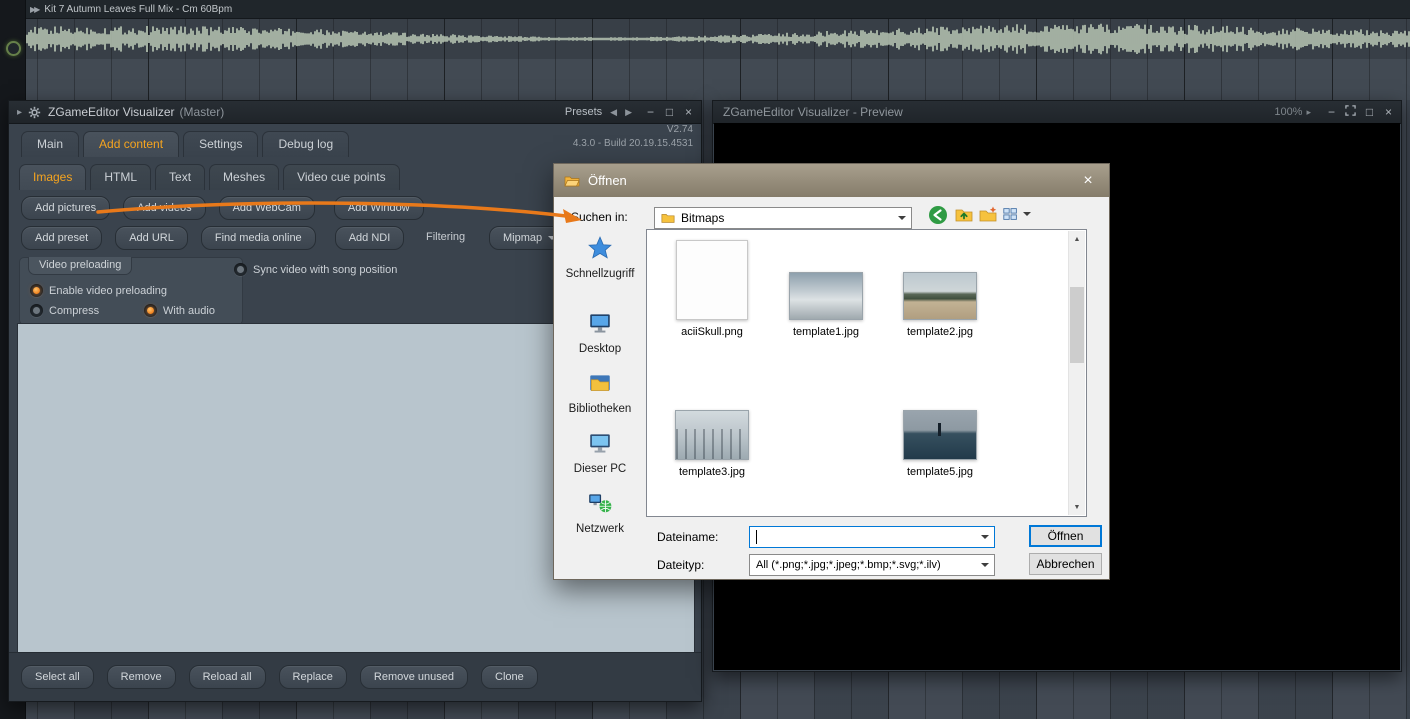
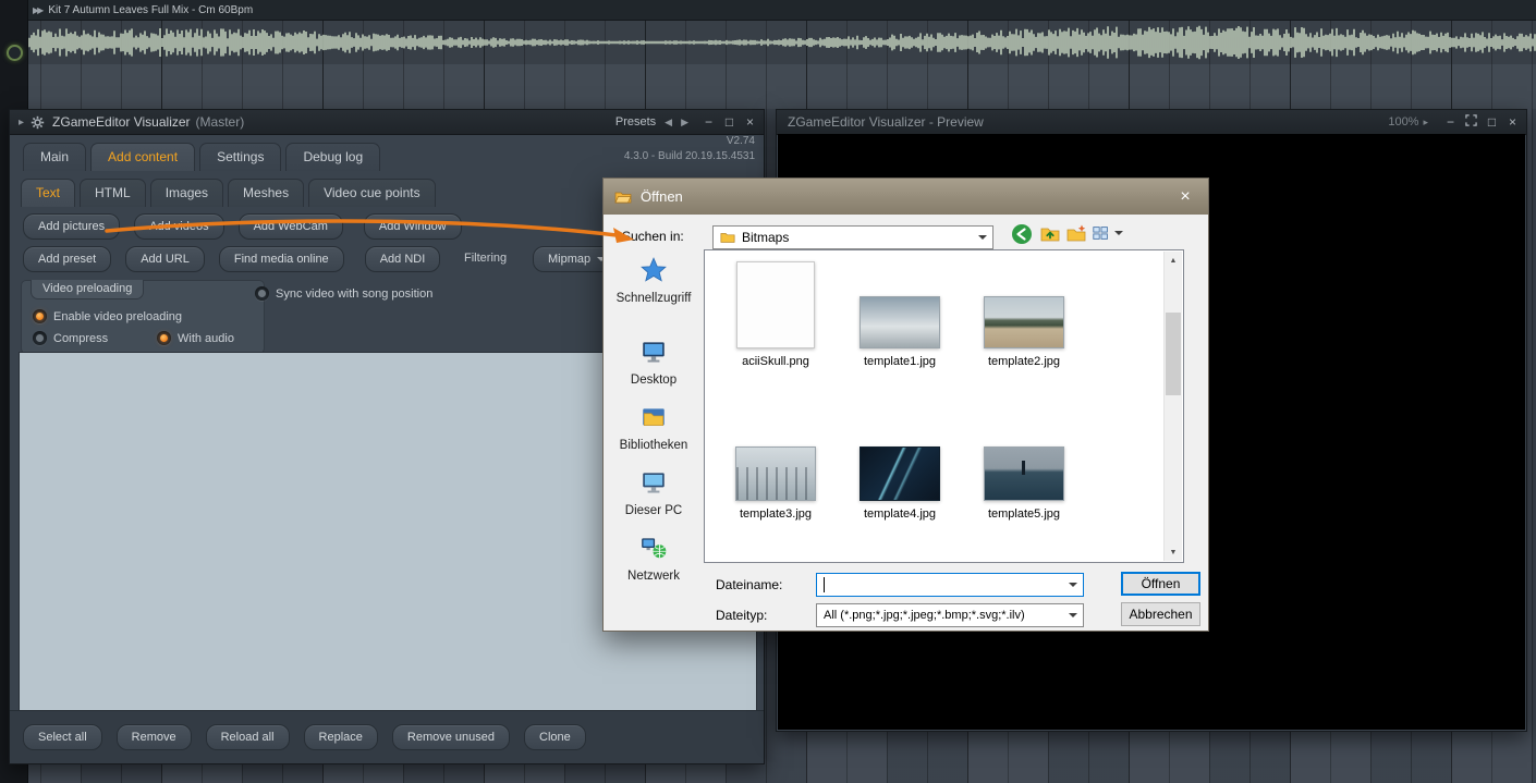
  ▶▶
  Kit 7 Autumn Leaves Full Mix - Cm 60Bpm
  ▸
  ZGameEditor Visualizer
  (Master)
  Presets
  ◀
  ▶
  −
  □
  ×
  V2.74
  4.3.0 - Build 20.19.15.4531
  Main
  Add content
  Settings
  Debug log
- Images
+ Text
  HTML
- Text
+ Images
  Meshes
  Video cue points
  Add pictures
  Add WebCam
  Add Window
  Add preset
  Add URL
  Find media online
  Add NDI
  Filtering
  Mipmap
  Video preloading
  Enable video preloading
  Compress
  With audio
  Sync video with song position
  Select all
  Remove
  Reload all
  Replace
  Remove unused
  Clone
  ZGameEditor Visualizer - Preview
  100%
  ▸
  −
  □
  ×
  Öffnen
  ×
  uchen in:
  Bitmaps
  Schnellzugriff
  Desktop
  Bibliotheken
  Dieser PC
  Netzwerk
  aciiSkull.png
  template1.jpg
  template2.jpg
  template3.jpg
+ template4.jpg
  template5.jpg
  Dateiname:
  Öffnen
  Dateityp:
  All (*.png;*.jpg;*.jpeg;*.bmp;*.svg;*.ilv)
  Abbrechen
